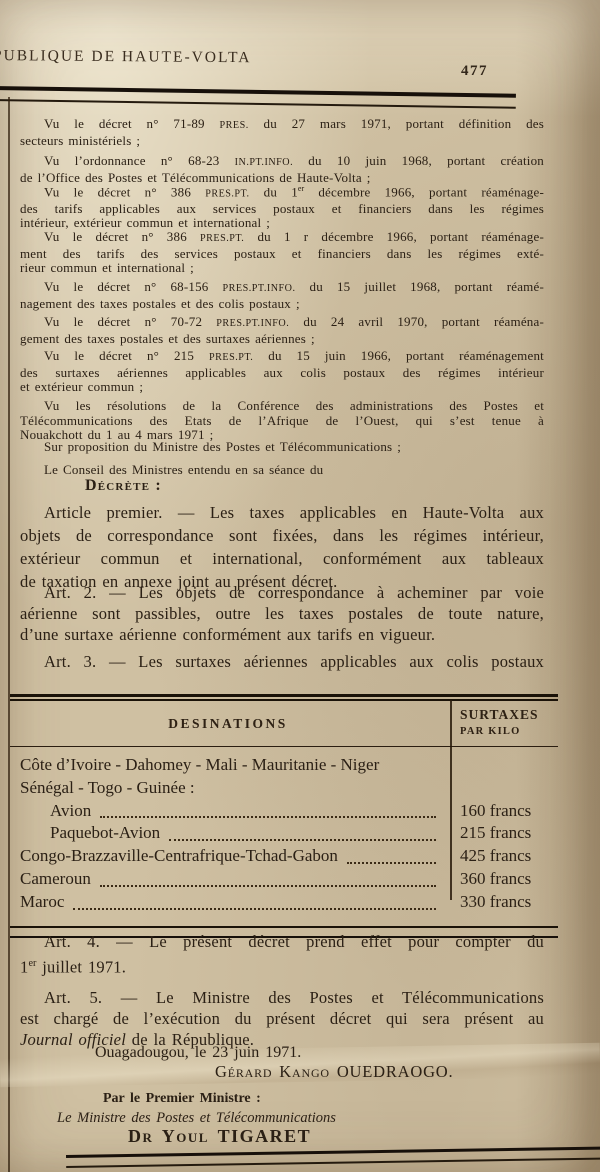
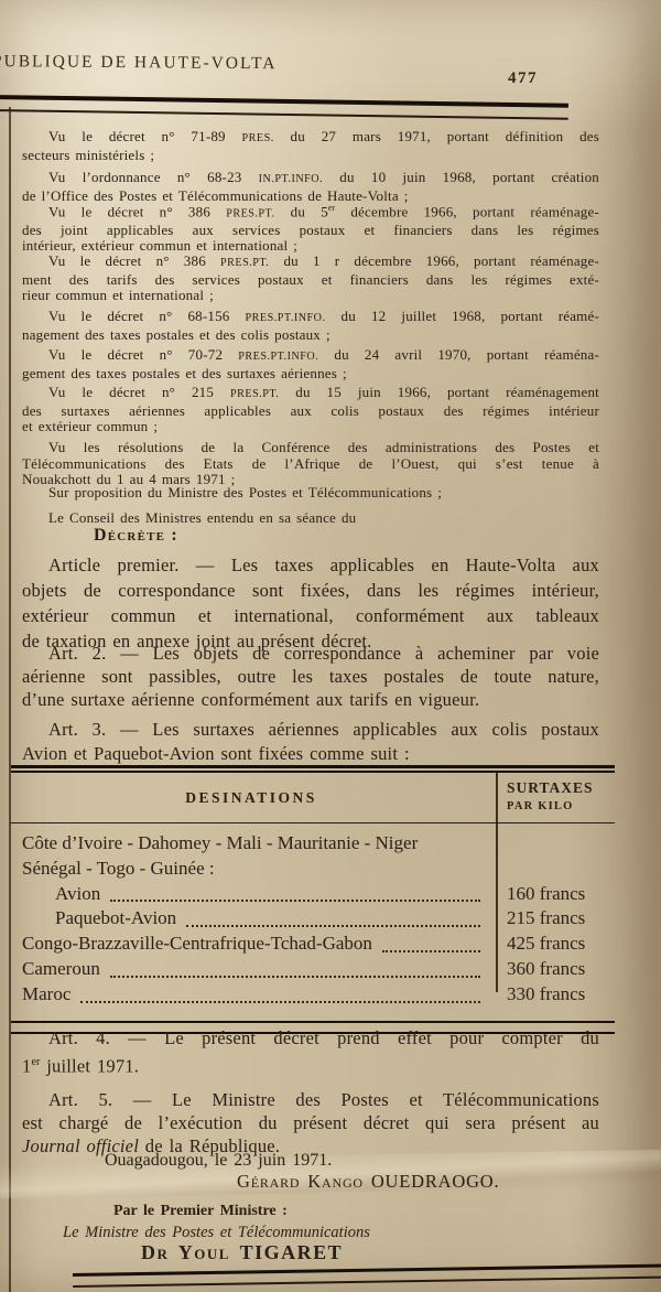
  UBLIQUE DE HAUTE-VOLTA
  477
  Vu le décret n° 71-89 PRES. du 27 mars 1971, portant définition des
  secteurs ministériels ;
  Vu l’ordonnance n° 68-23 IN.PT.INFO. du 10 juin 1968, portant création
  de l’Office des Postes et Télécommunications de Haute-Volta ;
- Vu le décret n° 386 PRES.PT. du 1er décembre 1966, portant réaménage-
+ Vu le décret n° 386 PRES.PT. du 5er décembre 1966, portant réaménage-
- des tarifs applicables aux services postaux et financiers dans les régimes
+ des joint applicables aux services postaux et financiers dans les régimes
  intérieur, extérieur commun et international ;
  Vu le décret n° 386 PRES.PT. du 1 r décembre 1966, portant réaménage-
  ment des tarifs des services postaux et financiers dans les régimes exté-
  rieur commun et international ;
- Vu le décret n° 68-156 PRES.PT.INFO. du 15 juillet 1968, portant réamé-
+ Vu le décret n° 68-156 PRES.PT.INFO. du 12 juillet 1968, portant réamé-
  nagement des taxes postales et des colis postaux ;
  Vu le décret n° 70-72 PRES.PT.INFO. du 24 avril 1970, portant réaména-
  gement des taxes postales et des surtaxes aériennes ;
  Vu le décret n° 215 PRES.PT. du 15 juin 1966, portant réaménagement
  des surtaxes aériennes applicables aux colis postaux des régimes intérieur
  et extérieur commun ;
  Vu les résolutions de la Conférence des administrations des Postes et
  Télécommunications des Etats de l’Afrique de l’Ouest, qui s’est tenue à
  Nouakchott du 1 au 4 mars 1971 ;
  Sur proposition du Ministre des Postes et Télécommunications ;
  Le Conseil des Ministres entendu en sa séance du
  Décrète :
  Article premier. — Les taxes applicables en Haute-Volta aux
  objets de correspondance sont fixées, dans les régimes intérieur,
  extérieur commun et international, conformément aux tableaux
  de taxation en annexe joint au présent décret.
  Art. 2. — Les objets de correspondance à acheminer par voie
  aérienne sont passibles, outre les taxes postales de toute nature,
  d’une surtaxe aérienne conformément aux tarifs en vigueur.
  Art. 3. — Les surtaxes aériennes applicables aux colis postaux
+ Avion et Paquebot-Avion sont fixées comme suit :
  DESINATIONS
  SURTAXES
  PAR KILO
  Côte d’Ivoire - Dahomey - Mali - Mauritanie - Niger
  Sénégal - Togo - Guinée :
  Avion
  160 francs
  Paquebot-Avion
  215 francs
  Congo-Brazzaville-Centrafrique-Tchad-Gabon
  425 francs
  Cameroun
  360 francs
  Maroc
  330 francs
  Art. 4. — Le présent décret prend effet pour compter du
  1er juillet 1971.
  Art. 5. — Le Ministre des Postes et Télécommunications
  est chargé de l’exécution du présent décret qui sera présent au
  Journal officiel de la République.
  Ouagadougou, le 23 juin 1971.
  Gérard Kango OUEDRAOGO.
  Par le Premier Ministre :
  Le Ministre des Postes et Télécommunications
  Dr Youl TIGARET
